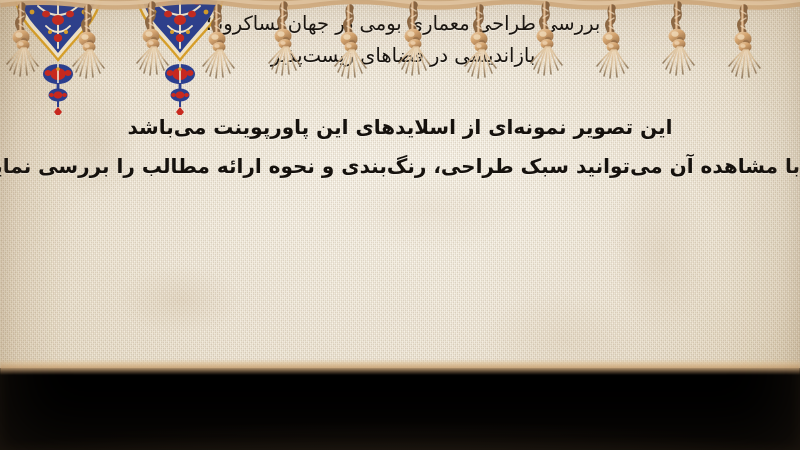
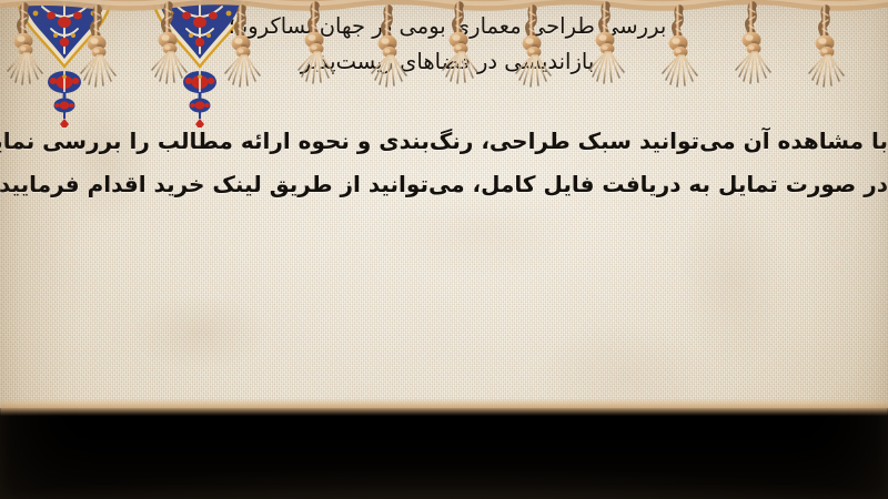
  بررسی طراحی معماری بومیر جهانساکرون؛
  بازاندیی در فاهاییست‌پ
- این تصویر نمونه‌ای از اسلایدهای این پاورپوینت می‌باشد
  با مشاهده آن می‌توانید سبک طراحی، رنگ‌بندی و نحوه ارائه مطالب را بررسی نما
+ در صورت تمایل به دریافت فایل کامل، می‌توانید از طریق لینک خرید اقدام فرمایید
